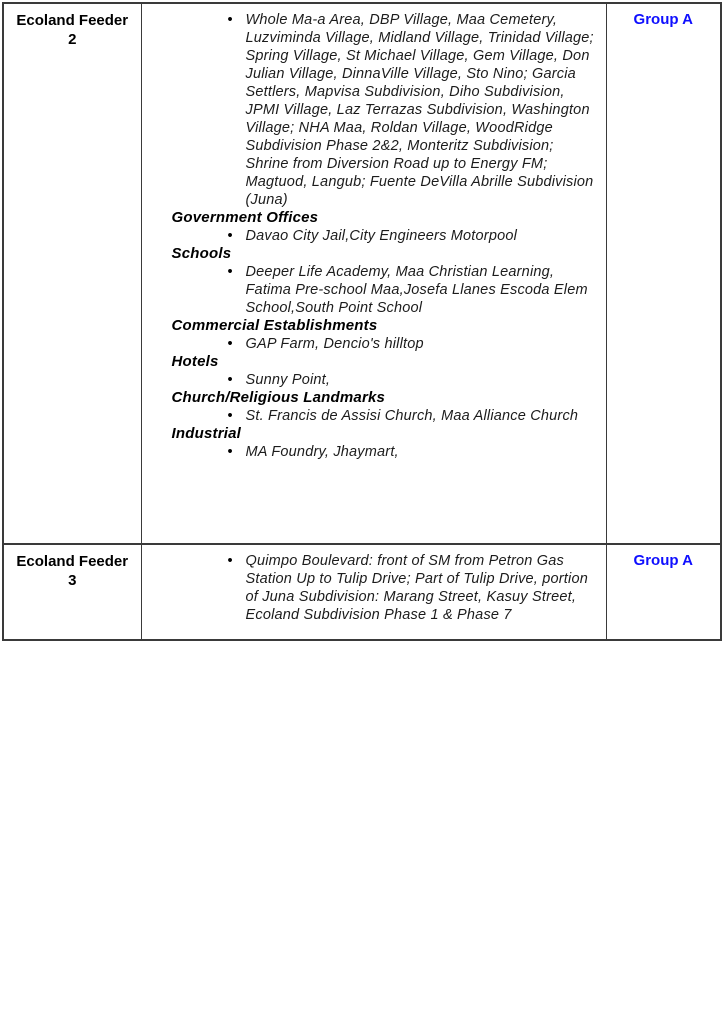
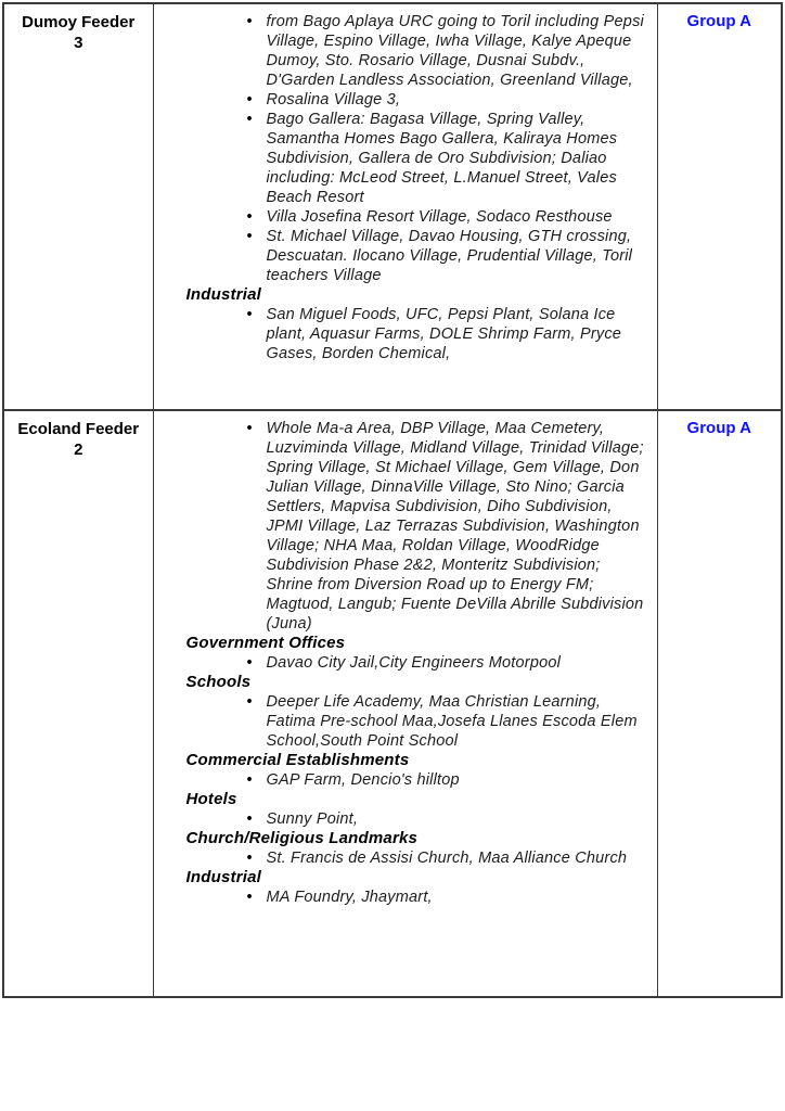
+ Dumoy Feeder3	from Bago Aplaya URC going to Toril including Pepsi Village, Espino Village, Iwha Village, Kalye Apeque Dumoy, Sto. Rosario Village, Dusnai Subdv., D'Garden Landless Association, Greenland Village,Rosalina Village 3,Bago Gallera: Bagasa Village, Spring Valley, Samantha Homes Bago Gallera, Kaliraya Homes Subdivision, Gallera de Oro Subdivision; Daliao including: McLeod Street, L.Manuel Street, Vales Beach ResortVilla Josefina Resort Village, Sodaco ResthouseSt. Michael Village, Davao Housing, GTH crossing, Descuatan. Ilocano Village, Prudential Village, Toril teachers VillageIndustrialSan Miguel Foods, UFC, Pepsi Plant, Solana Ice plant, Aquasur Farms, DOLE Shrimp Farm, Pryce Gases, Borden Chemical,	Group A
  Ecoland Feeder2	Whole Ma-a Area, DBP Village, Maa Cemetery, Luzviminda Village, Midland Village, Trinidad Village; Spring Village, St Michael Village, Gem Village, Don Julian Village, DinnaVille Village, Sto Nino; Garcia Settlers, Mapvisa Subdivision, Diho Subdivision, JPMI Village, Laz Terrazas Subdivision, Washington Village; NHA Maa, Roldan Village, WoodRidge Subdivision Phase 2&2, Monteritz Subdivision; Shrine from Diversion Road up to Energy FM; Magtuod, Langub; Fuente DeVilla Abrille Subdivision (Juna)Government OfficesDavao City Jail,City Engineers MotorpoolSchoolsDeeper Life Academy, Maa Christian Learning, Fatima Pre-school Maa,Josefa Llanes Escoda Elem School,South Point SchoolCommercial EstablishmentsGAP Farm, Dencio's hilltopHotelsSunny Point,Church/Religious LandmarksSt. Francis de Assisi Church, Maa Alliance ChurchIndustrialMA Foundry, Jhaymart,	Group A
- Ecoland Feeder3	Quimpo Boulevard: front of SM from Petron Gas Station Up to Tulip Drive; Part of Tulip Drive, portion of Juna Subdivision: Marang Street, Kasuy Street, Ecoland Subdivision Phase 1 & Phase 7	Group A
